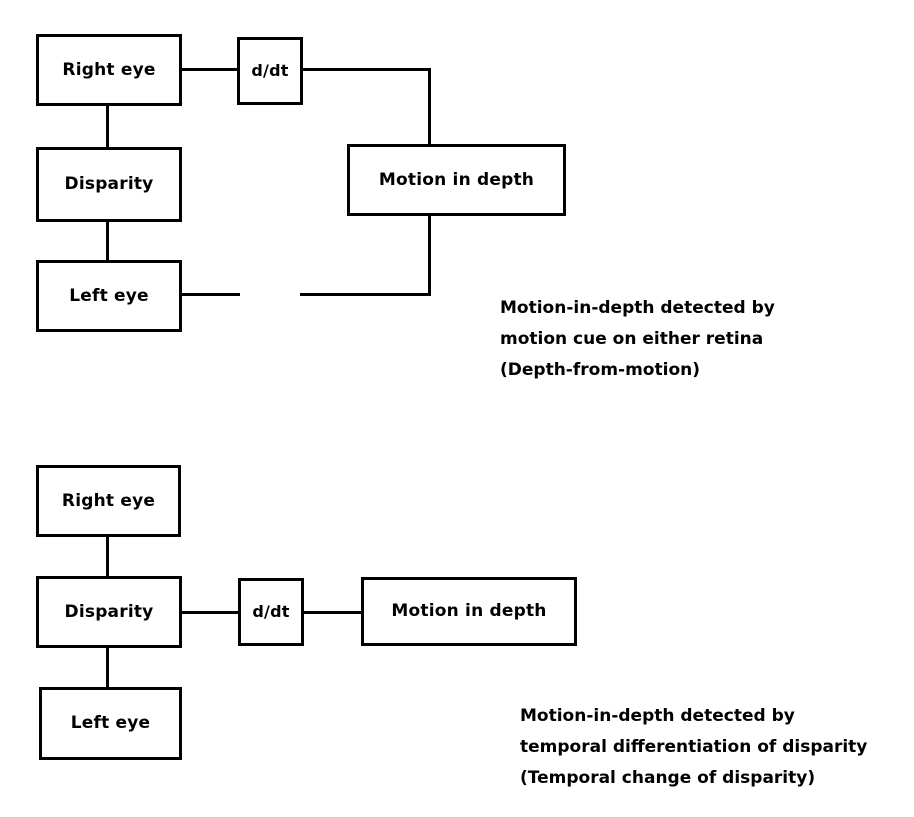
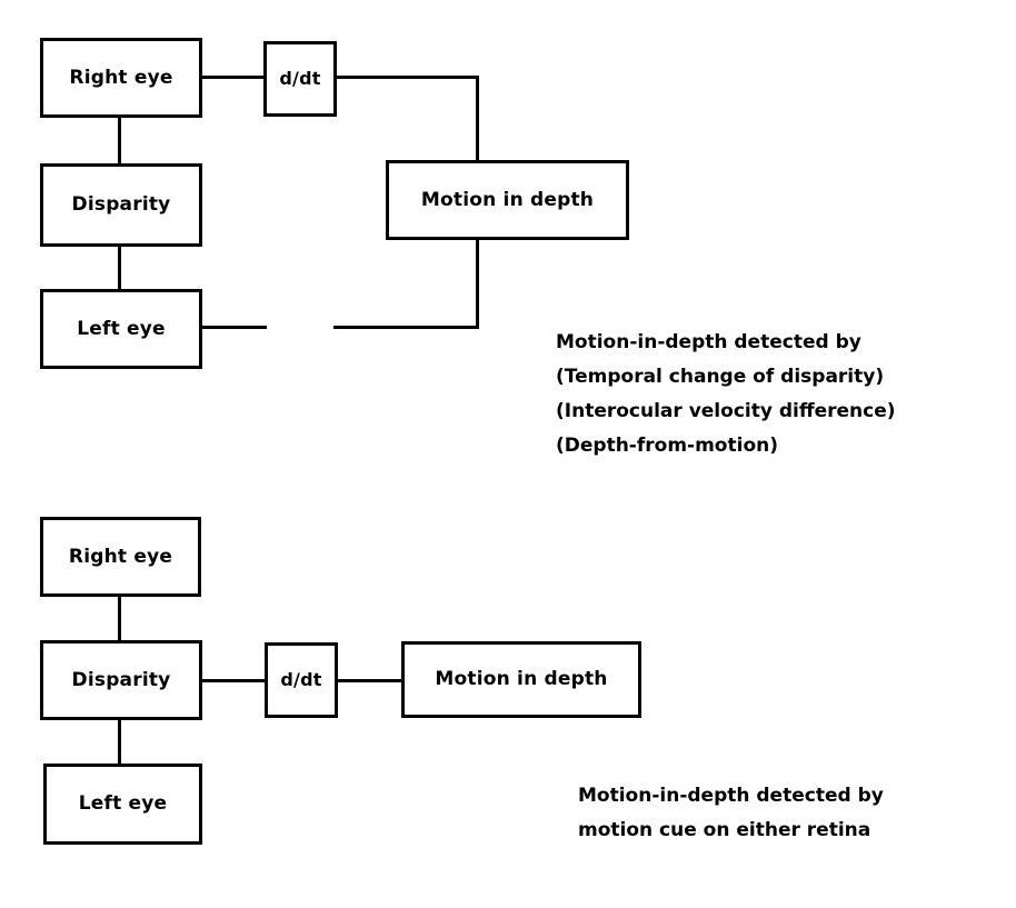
  Right eye
  d/dt
  Disparity
  Motion in depth
  Left eye
  Motion-in-depth detected by
- motion cue on either retina
+ (Temporal change of disparity)
+ (Interocular velocity difference)
  (Depth-from-motion)
  Right eye
  Disparity
  d/dt
  Motion in depth
  Left eye
  Motion-in-depth detected by
- temporal differentiation of disparity
- (Temporal change of disparity)
+ motion cue on either retina
